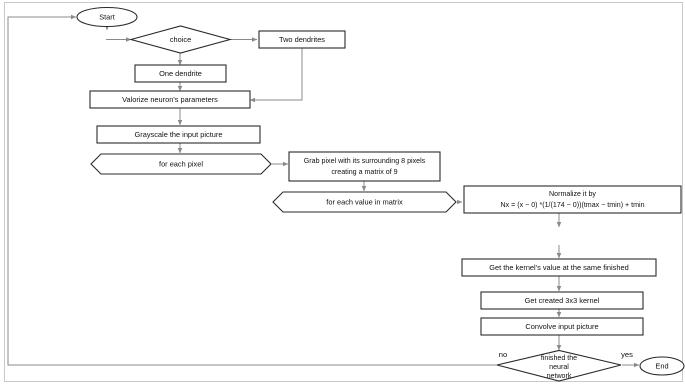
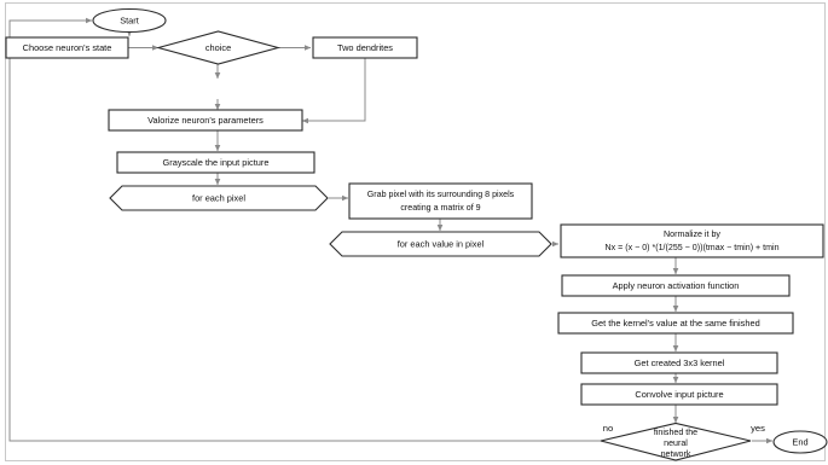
  Start
+ Choose neuron's state
  choice
  Two dendrites
- One dendrite
  Valorize neuron's parameters
  Grayscale the input picture
  for each pixel
  Grab pixel with its surrounding 8 pixels
  creating a matrix of 9
- for each value in matrix
+ for each value in pixel
  Normalize it by
- Nx = (x − 0) *(1/(174 − 0))(tmax − tmin) + tmin
+ Nx = (x − 0) *(1/(255 − 0))(tmax − tmin) + tmin
+ Apply neuron activation function
  Get the kernel's value at the same finished
  Get created 3x3 kernel
  Convolve input picture
  finished the
  neural
  network
  no
  yes
  End
